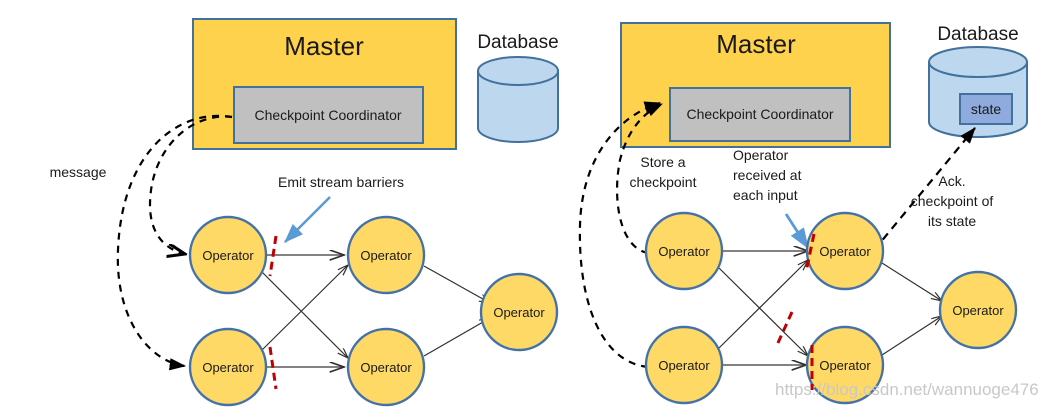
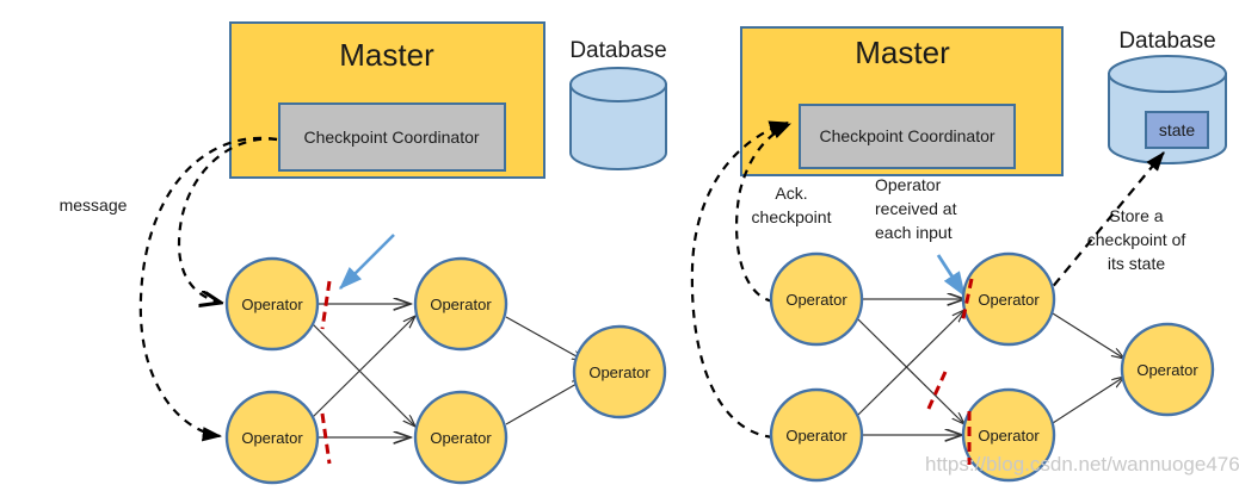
  Master
  Checkpoint Coordinator
  Database
  message
- Emit stream barriers
  Operator
  Operator
  Operator
  Operator
  Operator
  Master
  Checkpoint Coordinator
  Database
  state
- Store a
+ Ack.
  checkpoint
  Operator
  received at
  each input
- Ack.
+ Store a
  heckpoint of
  its state
  Operator
  Operator
  Operator
  Operator
  Operator
  https://blog.csdn.net/wannuoge476
